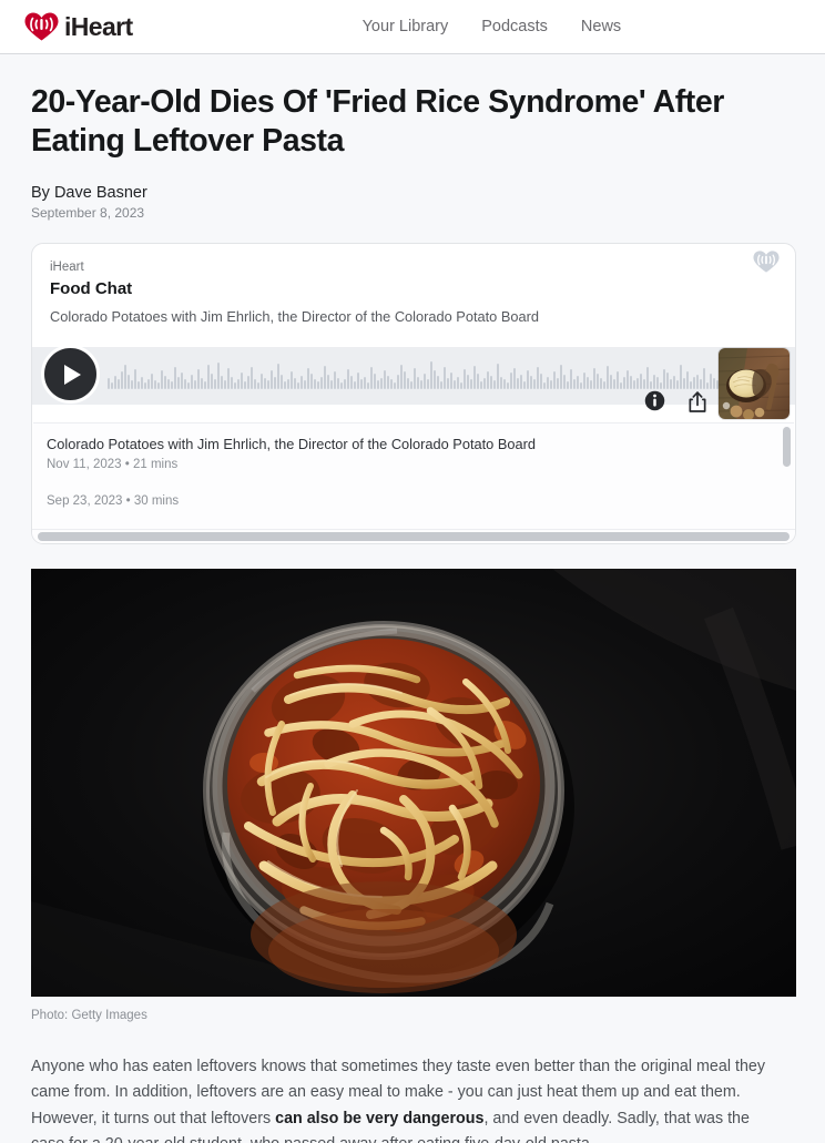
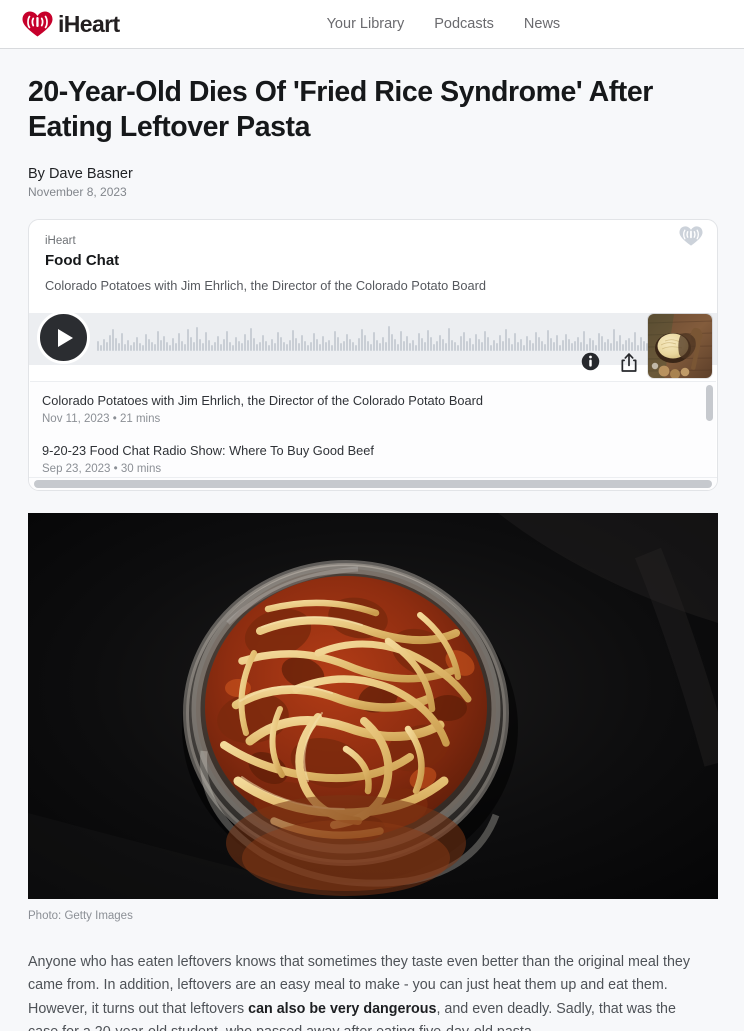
  iHeart
  Your Library
  Podcasts
  News
  20-Year-Old Dies Of 'Fried Rice Syndrome' After Eating Leftover Pasta
  By Dave Basner
- September 8, 2023
+ November 8, 2023
  iHeart
  Food Chat
  Colorado Potatoes with Jim Ehrlich, the Director of the Colorado Potato Board
  Colorado Potatoes with Jim Ehrlich, the Director of the Colorado Potato Board
  Nov 11, 2023 • 21 mins
+ 9-20-23 Food Chat Radio Show: Where To Buy Good Beef
  Sep 23, 2023 • 30 mins
  Photo: Getty Images
  Anyone who has eaten leftovers knows that sometimes they taste even better than the original meal they came from. In addition, leftovers are an easy meal to make - you can just heat them up and eat them. However, it turns out that leftovers can also be very dangerous, and even deadly. Sadly, that was the
